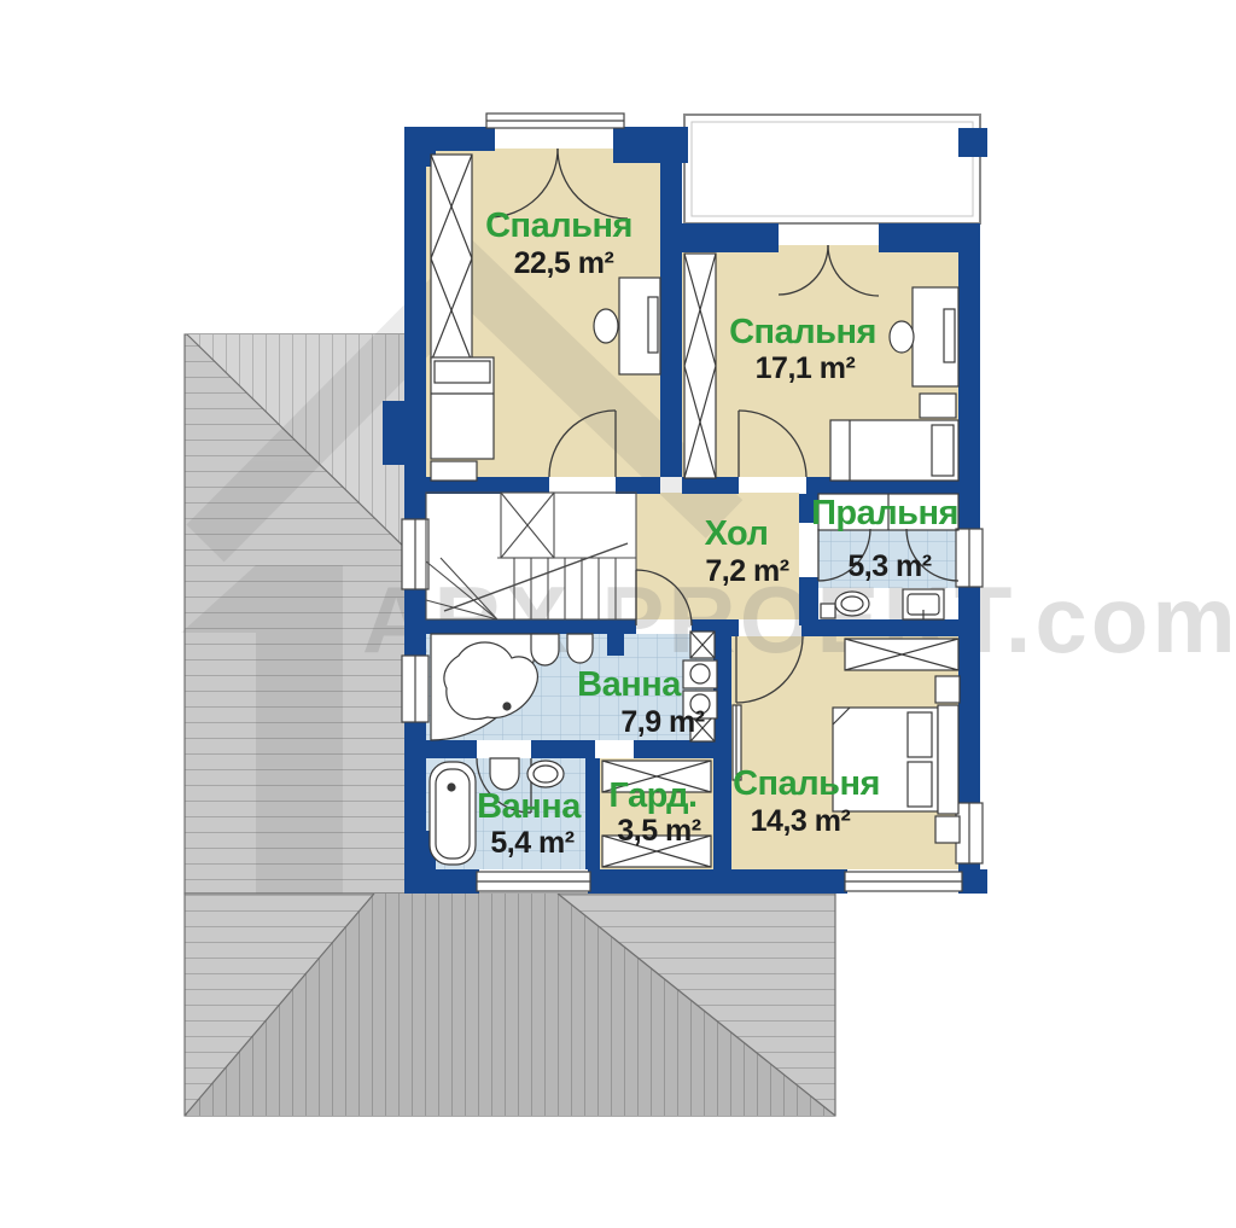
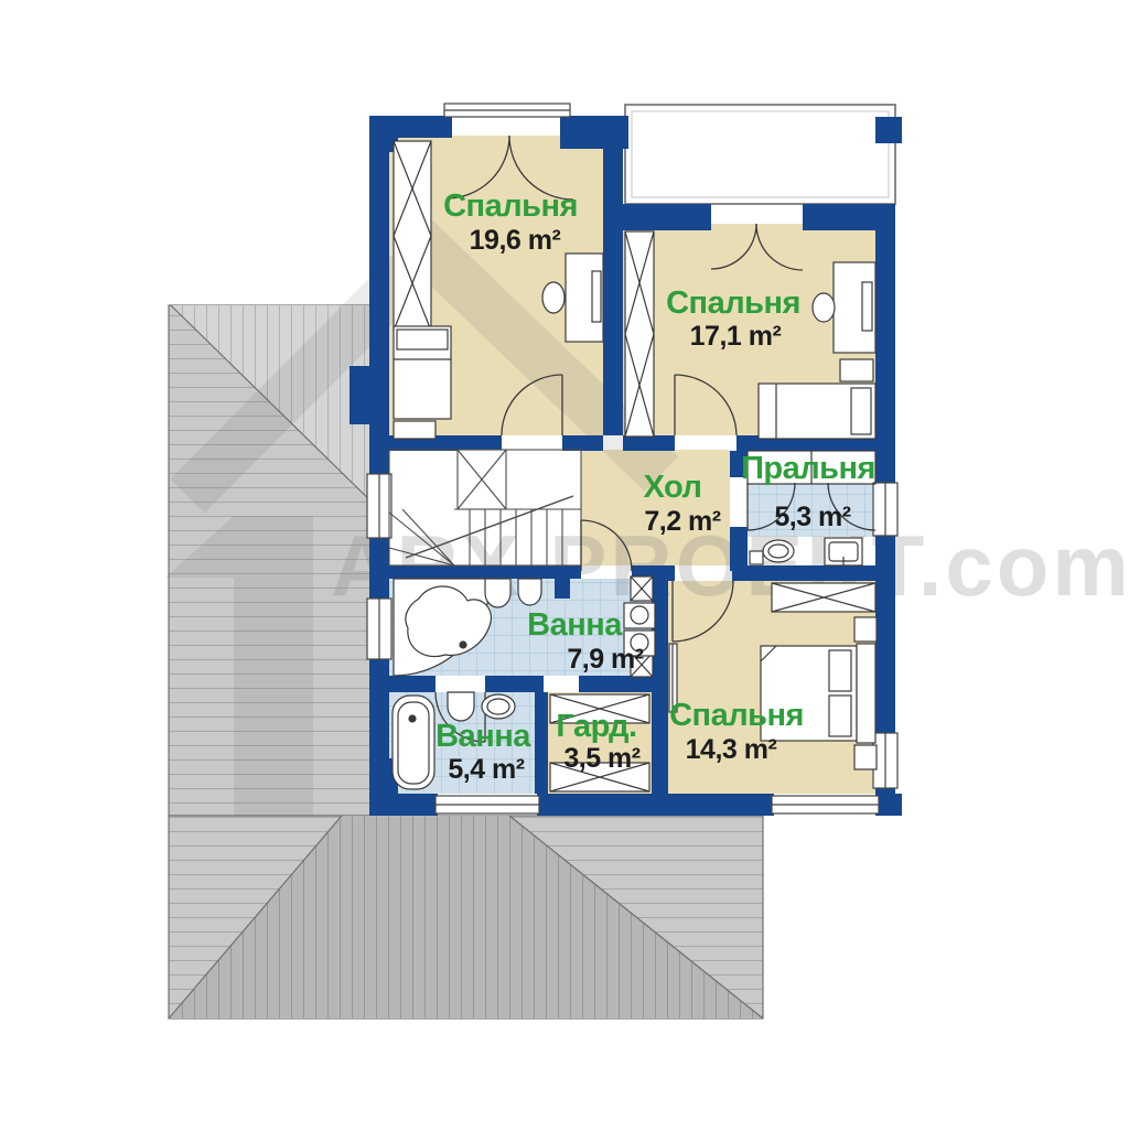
  Спальня
- 22,5 m²
+ 19,6 m²
  Спальня
  17,1 m²
  Хол
  7,2 m²
  Пральня
  5,3 m²
  Ванна
  7,9 m²
  Ванна
  5,4 m²
  Гард.
  3,5 m²
  Спальня
  14,3 m²
